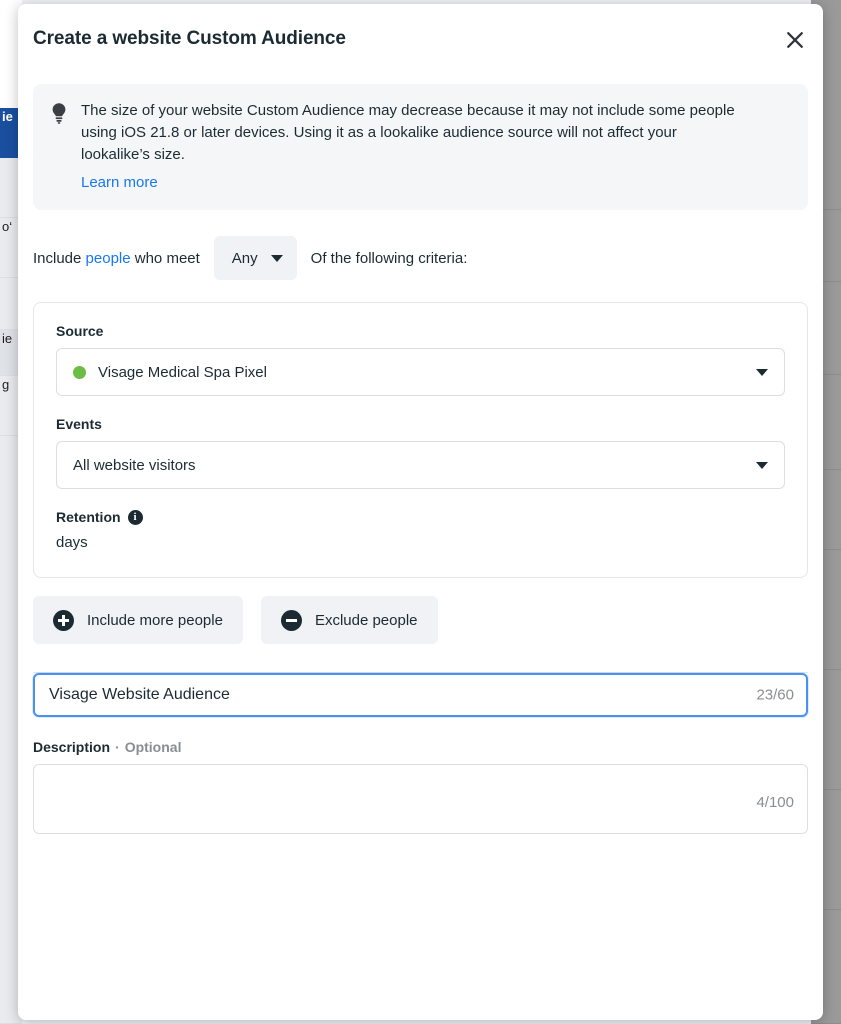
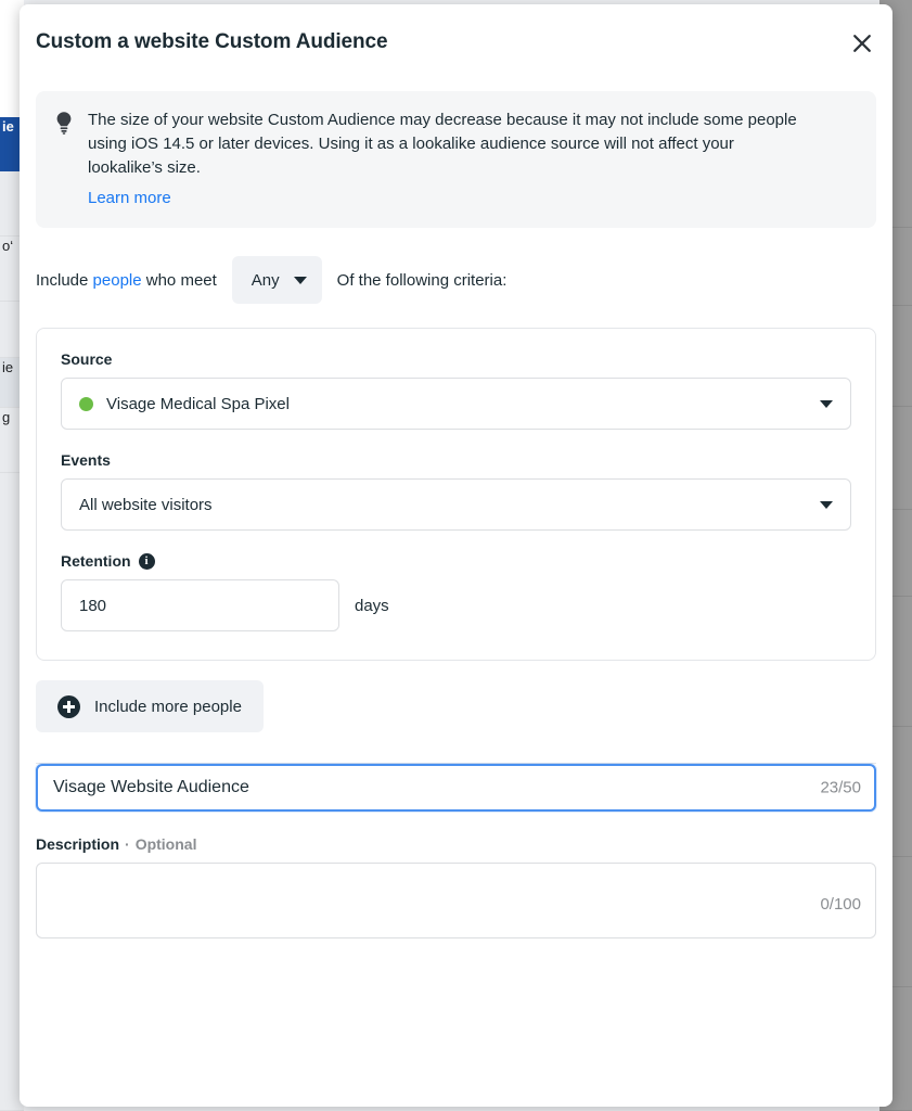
  ie
  o‘
  ie
  g
- Create a website Custom Audience
+ Custom a website Custom Audience
- The size of your website Custom Audience may decrease because it may not include some people using iOS 21.8 or later devices. Using it as a lookalike audience source will not affect your lookalike’s size.
+ The size of your website Custom Audience may decrease because it may not include some people using iOS 14.5 or later devices. Using it as a lookalike audience source will not affect your lookalike’s size.
  Learn more
  Include
  people
  who meet
  Any
  Of the following criteria:
  Source
  Visage Medical Spa Pixel
  Events
  All website visitors
  Retention
  i
+ 180
  days
  Include more people
- Exclude people
  Visage Website Audience
- 23/60
+ 23/50
  Description
  ·
  Optional
- 4/100
+ 0/100
